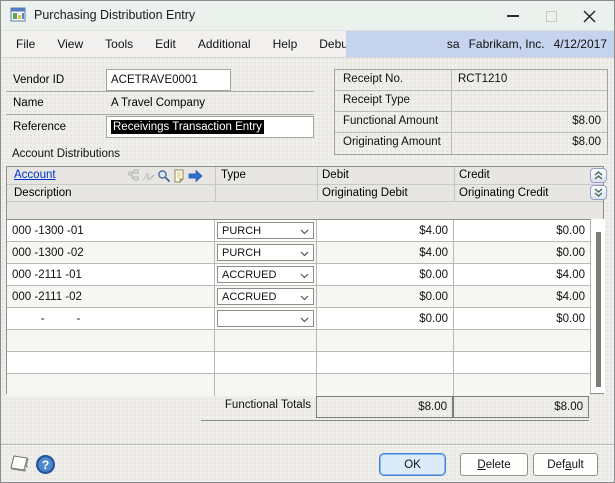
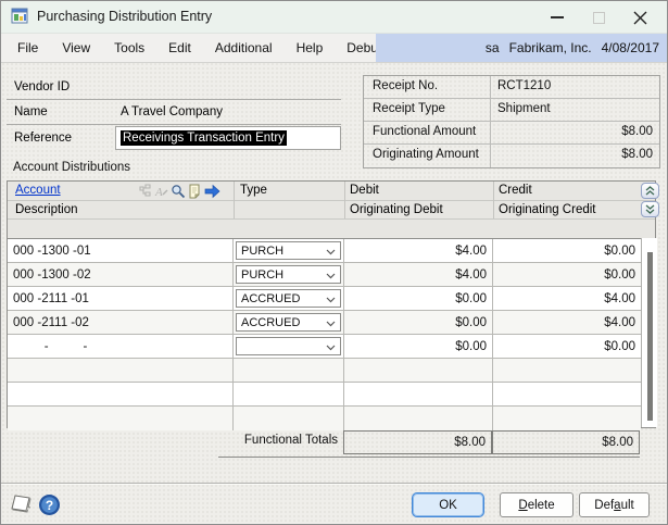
  Purchasing Distribution Entry
  File
  View
  Tools
  Edit
  Additional
  Help
  Debu
  sa
  Fabrikam, Inc.
- 4/12/2017
+ 4/08/2017
  Vendor ID
- ACETRAVE0001
  Name
  A Travel Company
  Reference
  Receivings Transaction Entry
  Receipt No.
  RCT1210
  Receipt Type
+ Shipment
  Functional Amount
  $8.00
  Originating Amount
  $8.00
  Account Distributions
  Account
  A
  Type
  Debit
  Credit
  Description
  Originating Debit
  Originating Credit
  000 -1300 -01
  PURCH
  $4.00
  $0.00
  000 -1300 -02
  PURCH
  $4.00
  $0.00
  000 -2111 -01
  ACCRUED
  $0.00
  $4.00
  000 -2111 -02
  ACCRUED
  $0.00
  $4.00
  - -
  $0.00
  $0.00
  Functional Totals
  $8.00
  $8.00
  ?
  OK
  Delete
  Default
